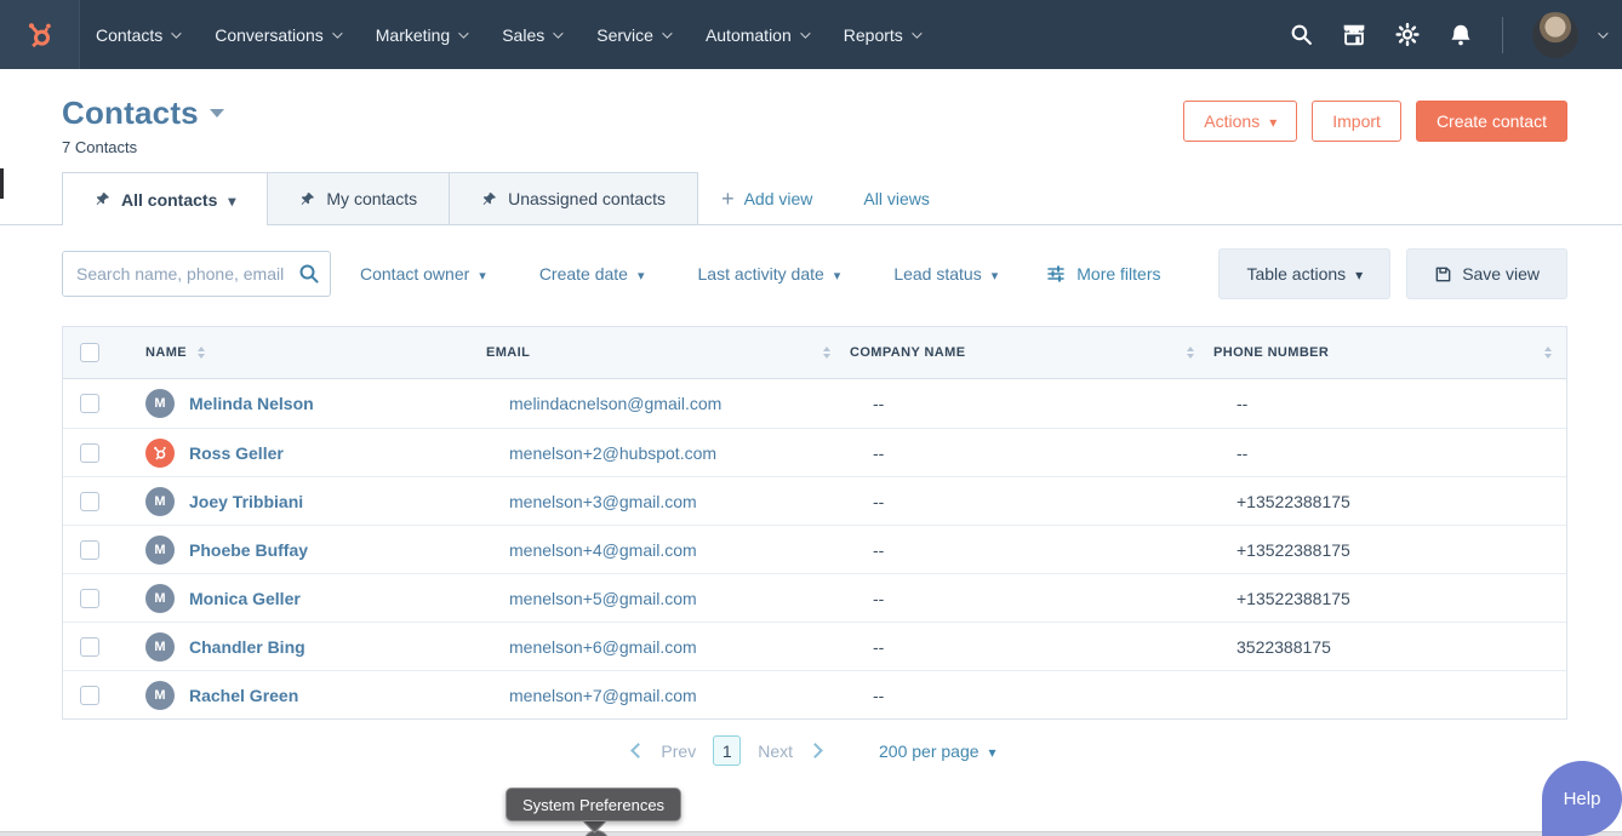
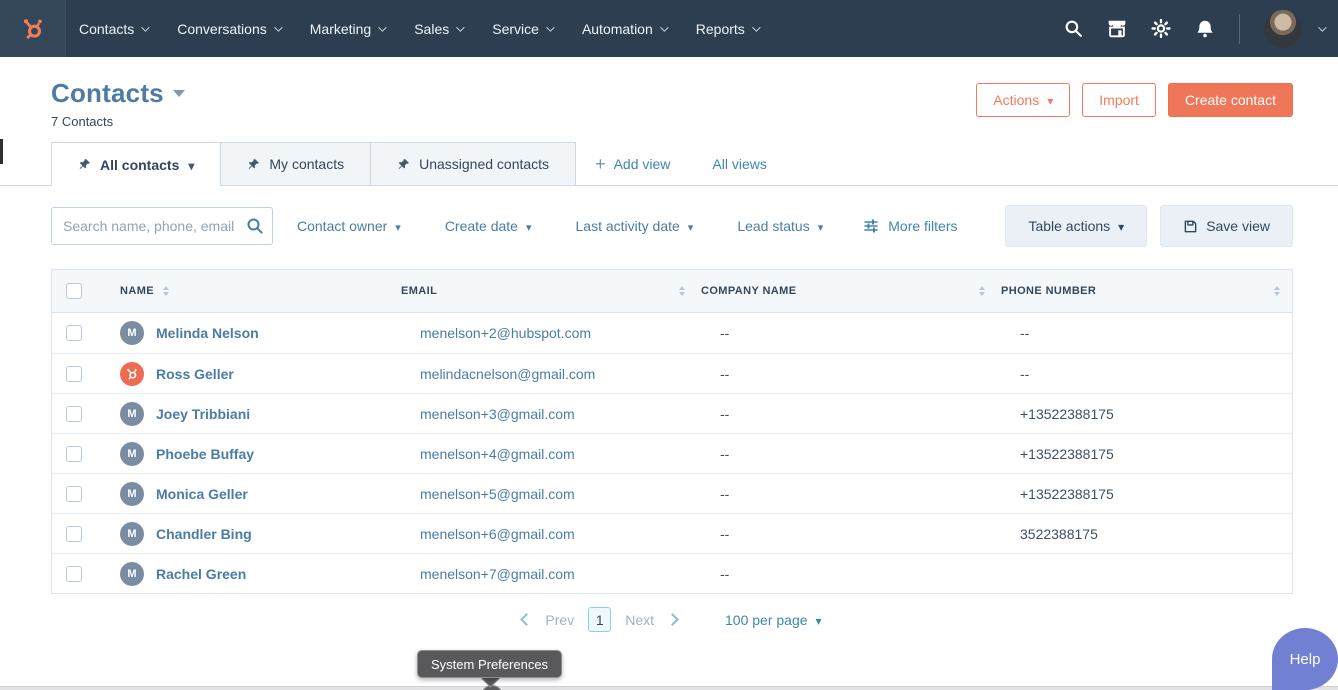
  Contacts
  Conversations
  Marketing
  Sales
  Service
  Automation
  Reports
  Contacts
  7 Contacts
  Actions
  Import
  Create contact
  All contacts
  My contacts
  Unassigned contacts
  Add view
  All views
  Search name, phone, email
  Contact owner
  Create date
  Last activity date
  Lead status
  More filters
  Table actions
  Save view
  NAME
  EMAIL
  COMPANY NAME
  PHONE NUMBER
  M
  Melinda Nelson
- melindacnelson@gmail.com
+ menelson+2@hubspot.com
  --
  --
  Ross Geller
- menelson+2@hubspot.com
+ melindacnelson@gmail.com
  --
  --
  M
  Joey Tribbiani
  menelson+3@gmail.com
  --
  +13522388175
  M
  Phoebe Buffay
  menelson+4@gmail.com
  --
  +13522388175
  M
  Monica Geller
  menelson+5@gmail.com
  --
  +13522388175
  M
  Chandler Bing
  menelson+6@gmail.com
  --
  3522388175
  M
  Rachel Green
  menelson+7@gmail.com
  --
  Prev
  1
  Next
- 200 per page
+ 100 per page
  System Preferences
  Help
